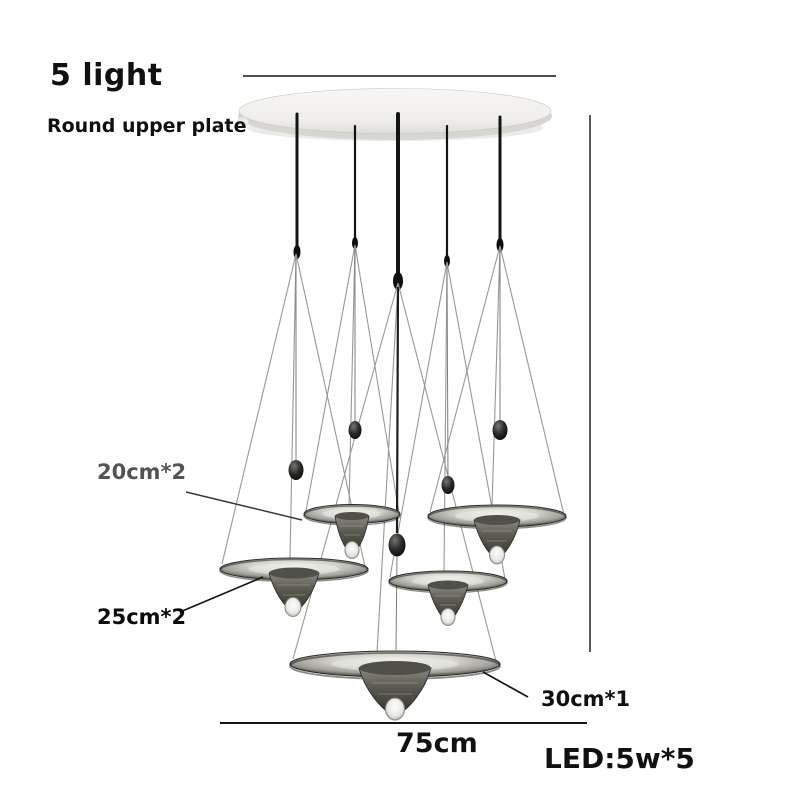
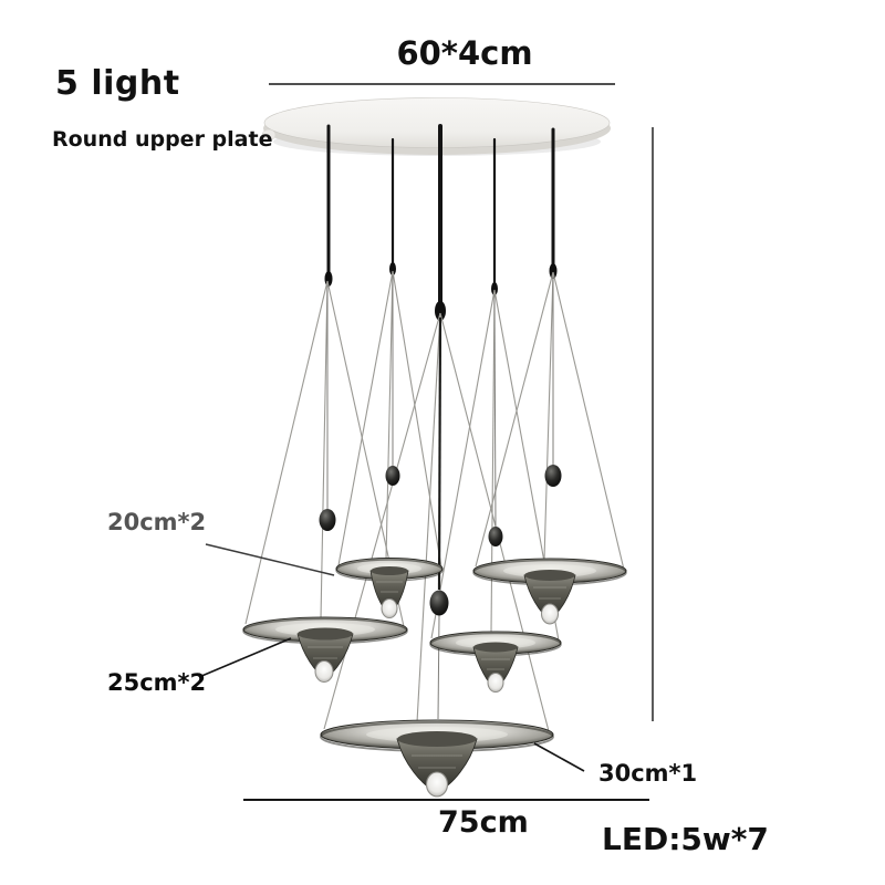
  5 light
  Round upper plate
+ 60*4cm
  20cm*2
  25cm*2
  30cm*1
  75cm
- LED:5w*5
+ LED:5w*7
